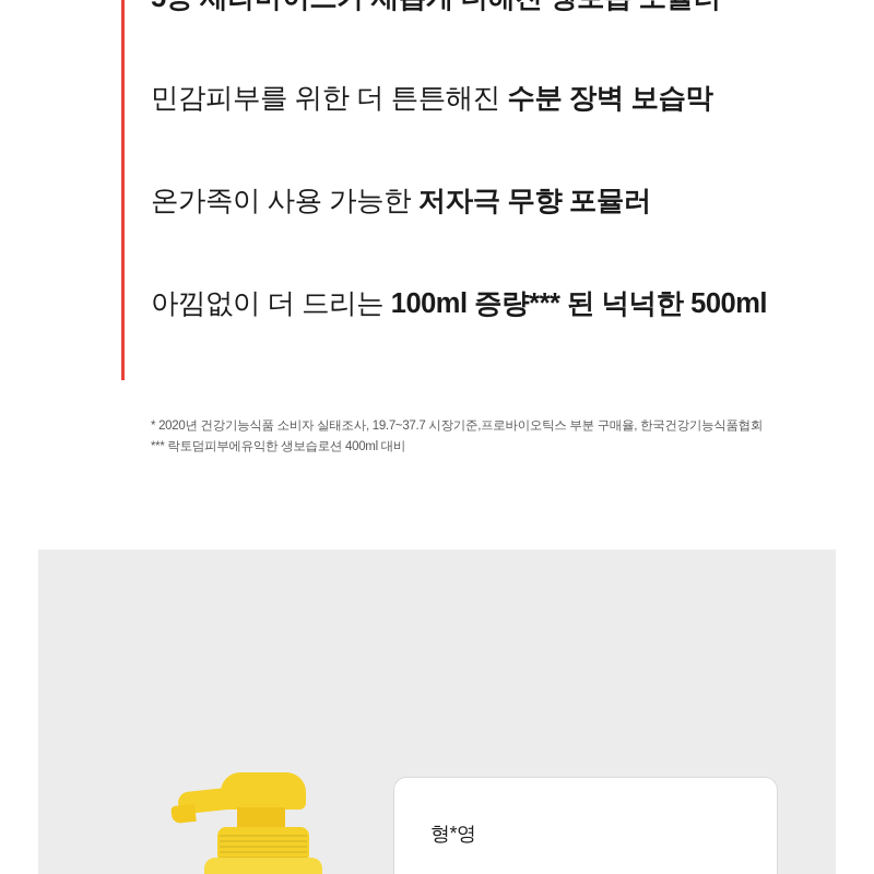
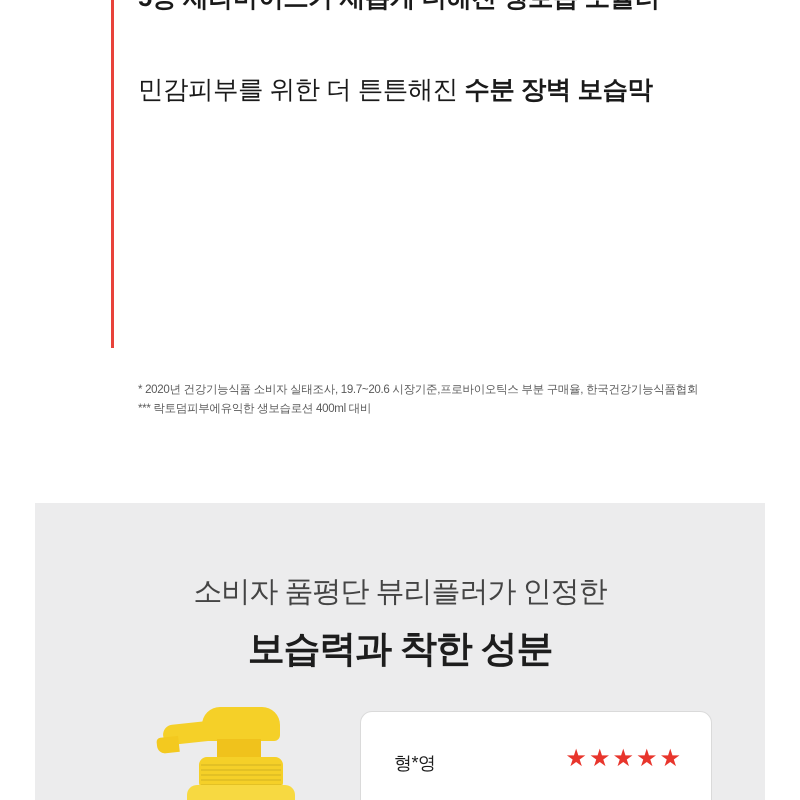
  민감피부를 위한 더 튼튼해진 수분 장벽 보습막
- 온가족이 사용 가능한 저자극 무향 포뮬러
- 아낌없이 더 드리는 100ml 증량*** 된 넉넉한 500ml
- * 2020년 건강기능식품 소비자 실태조사, 19.7~37.7 시장기준,프로바이오틱스 부분 구매율, 한국건강기능식품협회
+ * 2020년 건강기능식품 소비자 실태조사, 19.7~20.6 시장기준,프로바이오틱스 부분 구매율, 한국건강기능식품협회
  *** 락토덤피부에유익한 생보습로션 400ml 대비
+ 소비자 품평단 뷰리플러가 인정한
+ 보습력과 착한 성분
  형*영
+ ★★★★★
